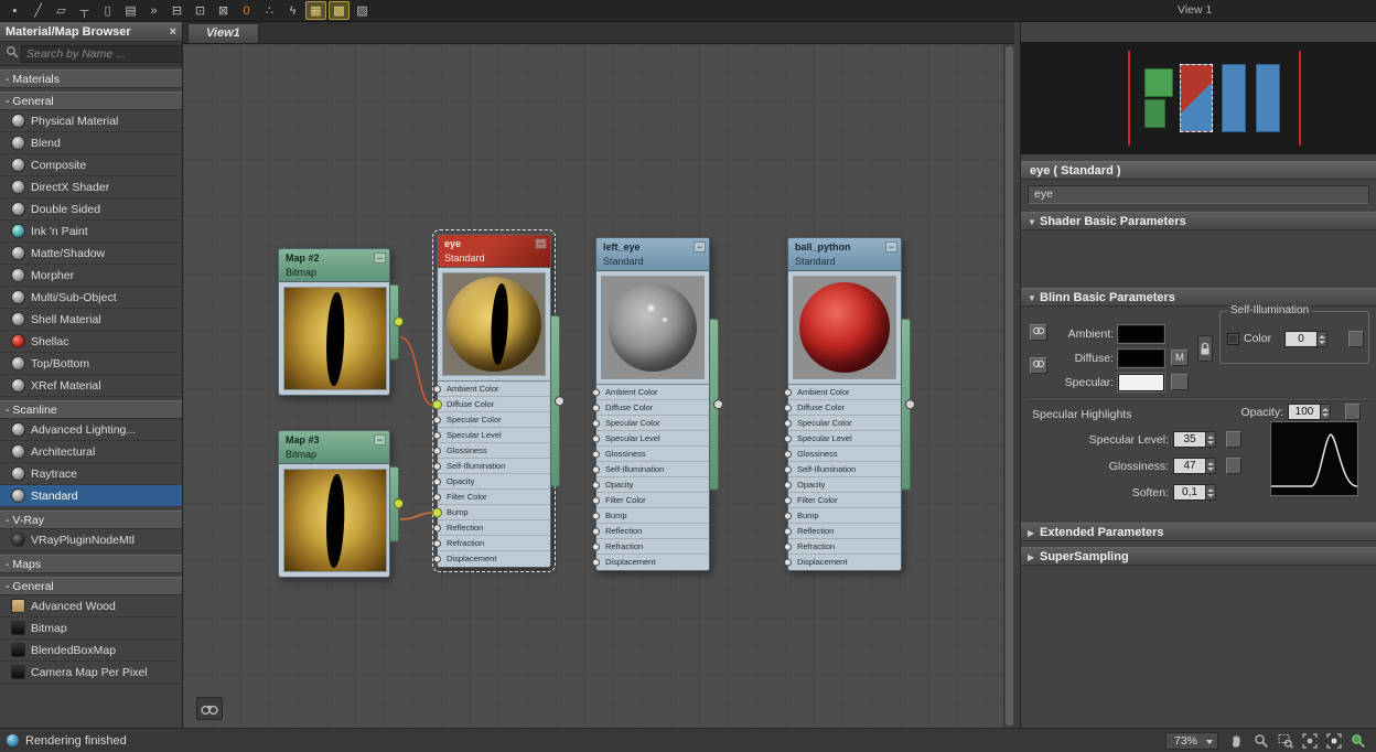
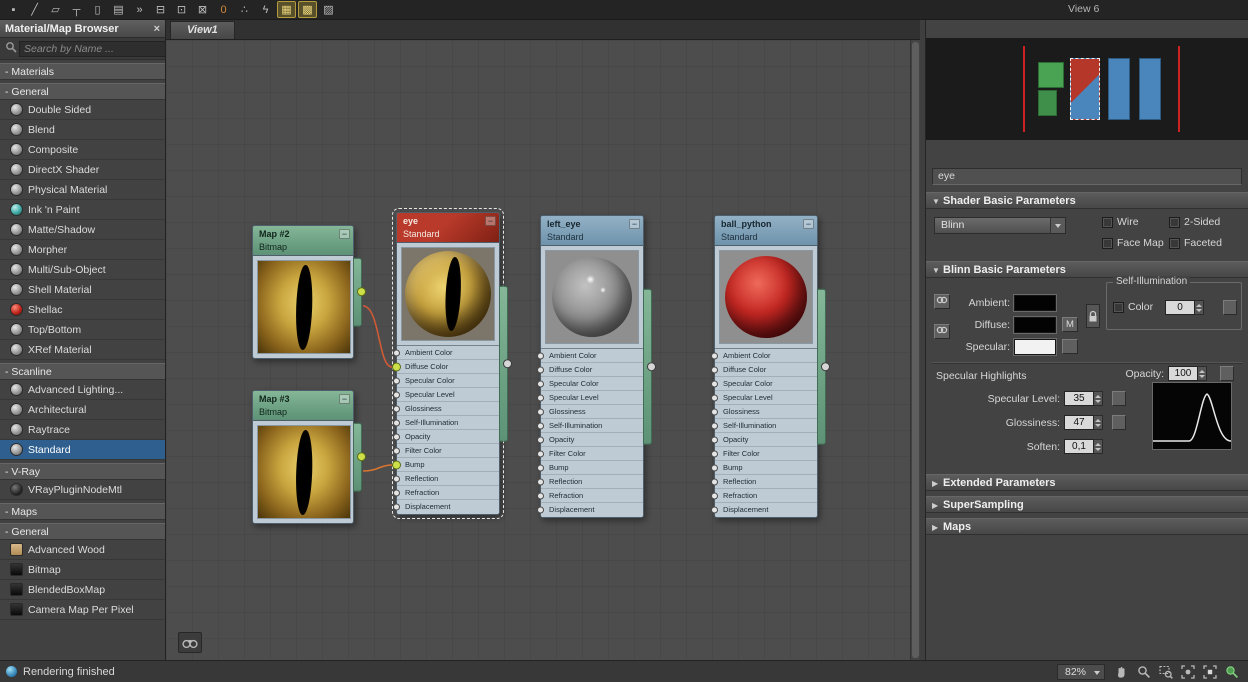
  ▪
  ╱
  ▱
  ┬
  ▯
  ▤
  »
  ⊟
  ⊡
  ⊠
  0
  ∴
  ϟ
  ▦
  ▩
  ▨
- View 1
+ View 6
  Material/Map Browser
  ×
  Search by Name ...
  - Materials
  - General
- Physical Material
+ Double Sided
  Blend
  Composite
  DirectX Shader
- Double Sided
+ Physical Material
  Ink 'n Paint
  Matte/Shadow
  Morpher
  Multi/Sub-Object
  Shell Material
  Shellac
  Top/Bottom
  XRef Material
  - Scanline
  Advanced Lighting...
  Architectural
  Raytrace
  Standard
  - V-Ray
  VRayPluginNodeMtl
  - Maps
  - General
  Advanced Wood
  Bitmap
  BlendedBoxMap
  Camera Map Per Pixel
  View1
  Map #2
  Bitmap
  −
  Map #3
  Bitmap
  −
  eye
  Standard
  −
  Ambient Color
  Diffuse Color
  Specular Color
  Specular Level
  Glossiness
  Self-Illumination
  Opacity
  Filter Color
  Bump
  Reflection
  Refraction
  Displacement
  left_eye
  Standard
  −
  Ambient Color
  Diffuse Color
  Specular Color
  Specular Level
  Glossiness
  Self-Illumination
  Opacity
  Filter Color
  Bump
  Reflection
  Refraction
  Displacement
  ball_python
  Standard
  −
  Ambient Color
  Diffuse Color
  Specular Color
  Specular Level
  Glossiness
  Self-Illumination
  Opacity
  Filter Color
  Bump
  Reflection
  Refraction
  Displacement
- eye ( Standard )
  eye
  ▼ Shader Basic Parameters
+ Blinn
+ Wire
+ 2-Sided
+ Face Map
+ Faceted
  ▼ Blinn Basic Parameters
  Ambient:
  Diffuse:
  M
  Specular:
  Self-Illumination
  Color
  0
  Opacity:
  100
  Specular Highlights
  Specular Level:
  35
  Glossiness:
  47
  Soften:
  0,1
  ▶ Extended Parameters
  ▶ SuperSampling
+ ▶ Maps
  Rendering finished
- 73%
+ 82%
